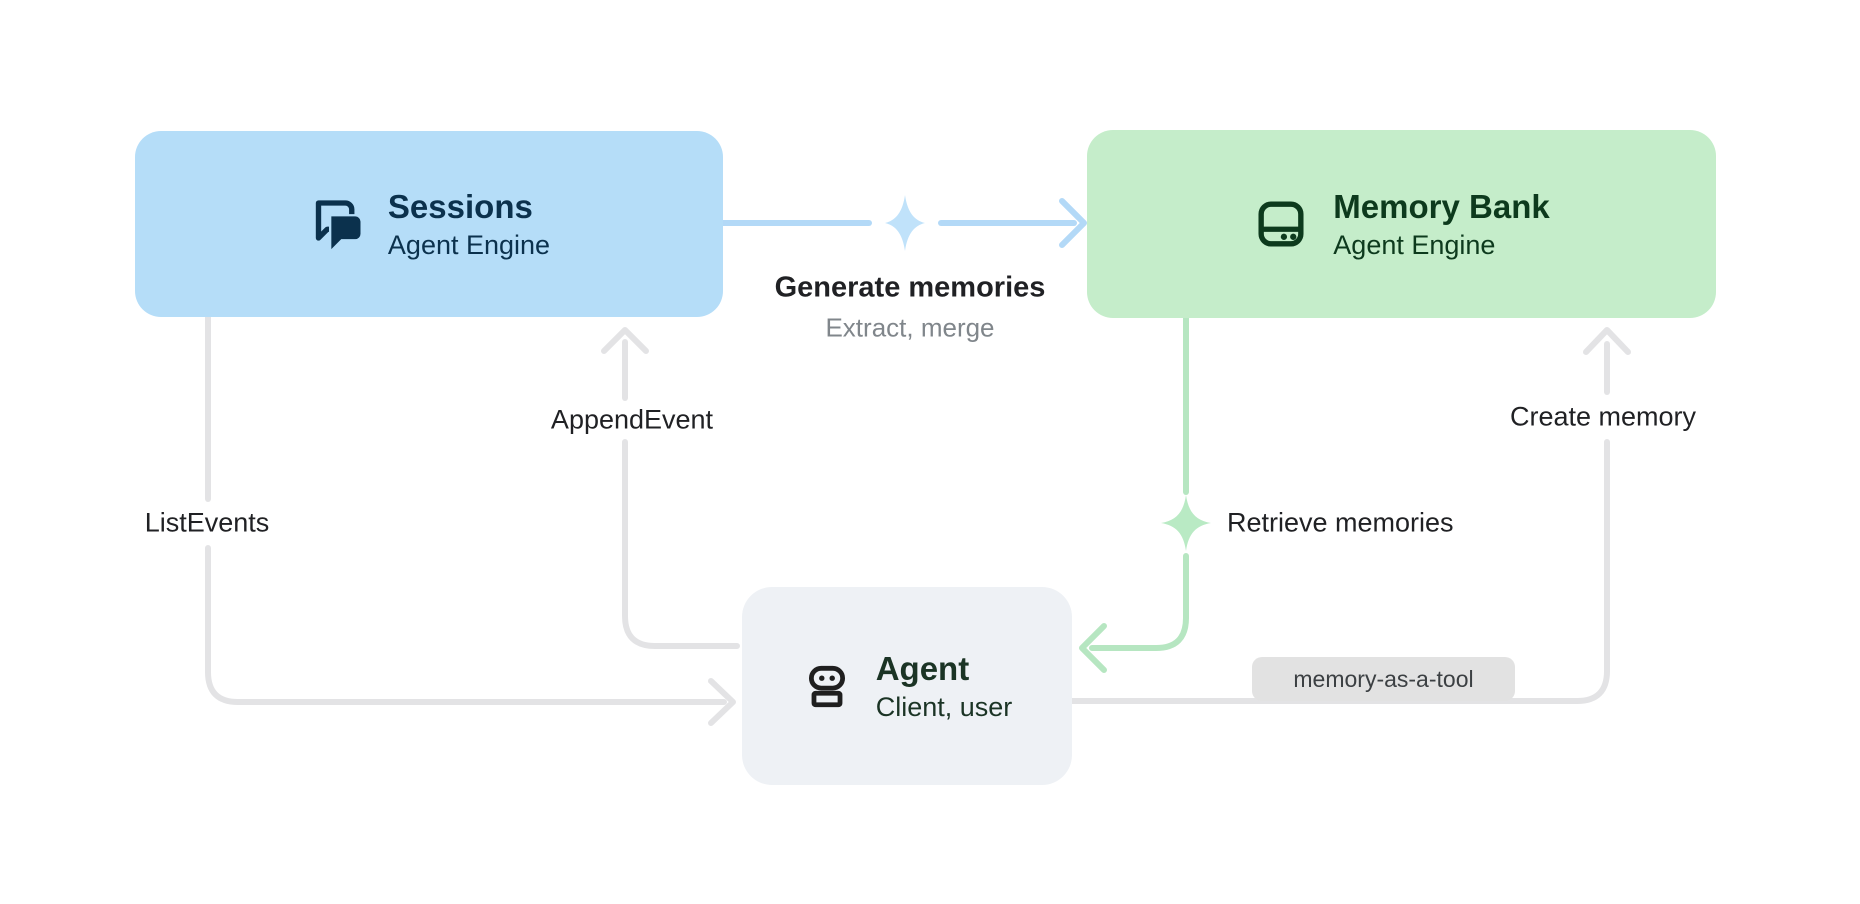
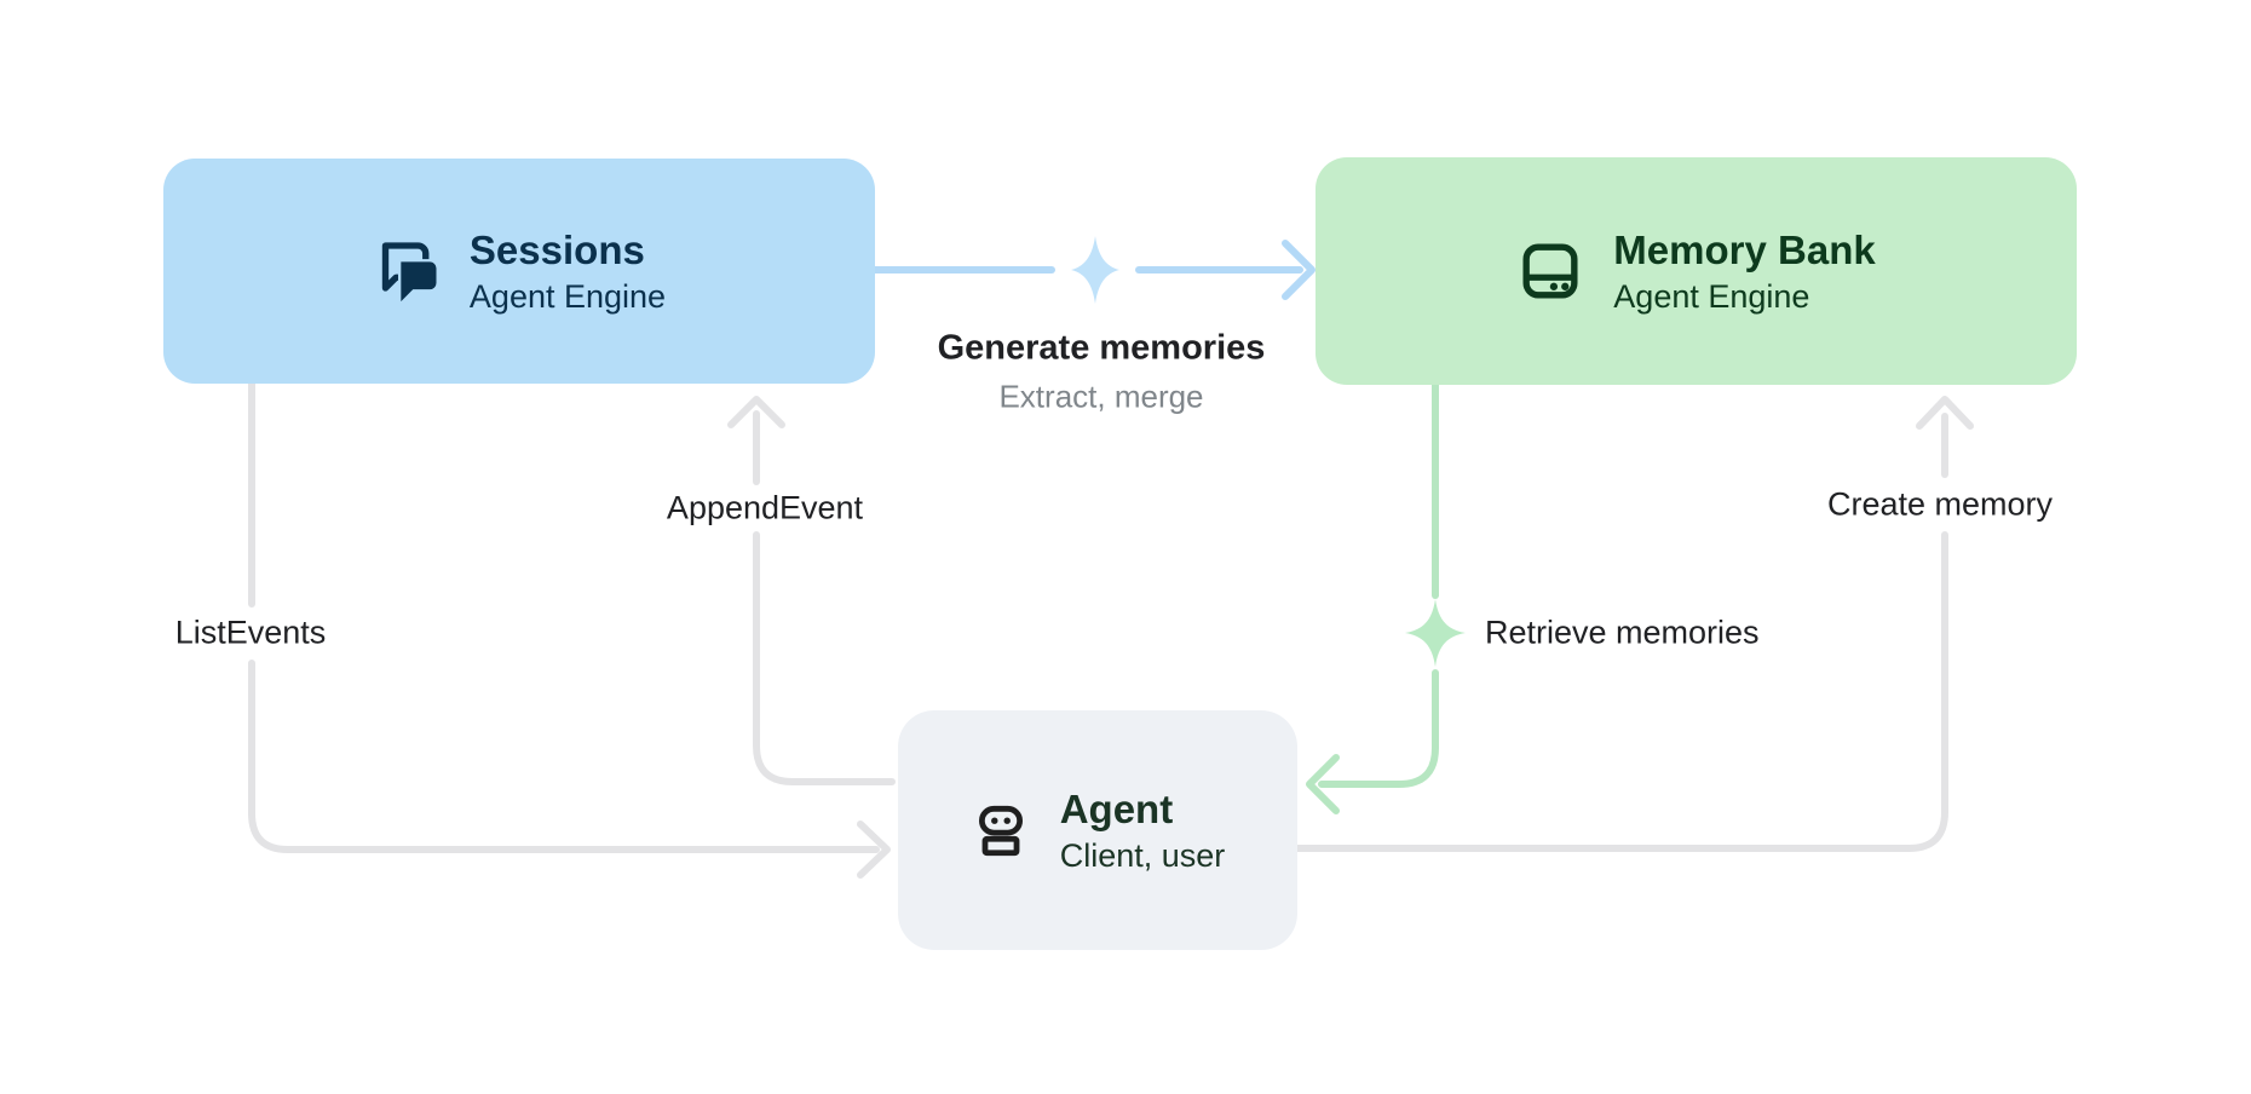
  Sessions
  Agent Engine
  Memory Bank
  Agent Engine
  Agent
  Client, user
  Generate memories
  Extract, merge
  AppendEvent
  ListEvents
  Retrieve memories
  Create memory
- memory-as-a-tool
